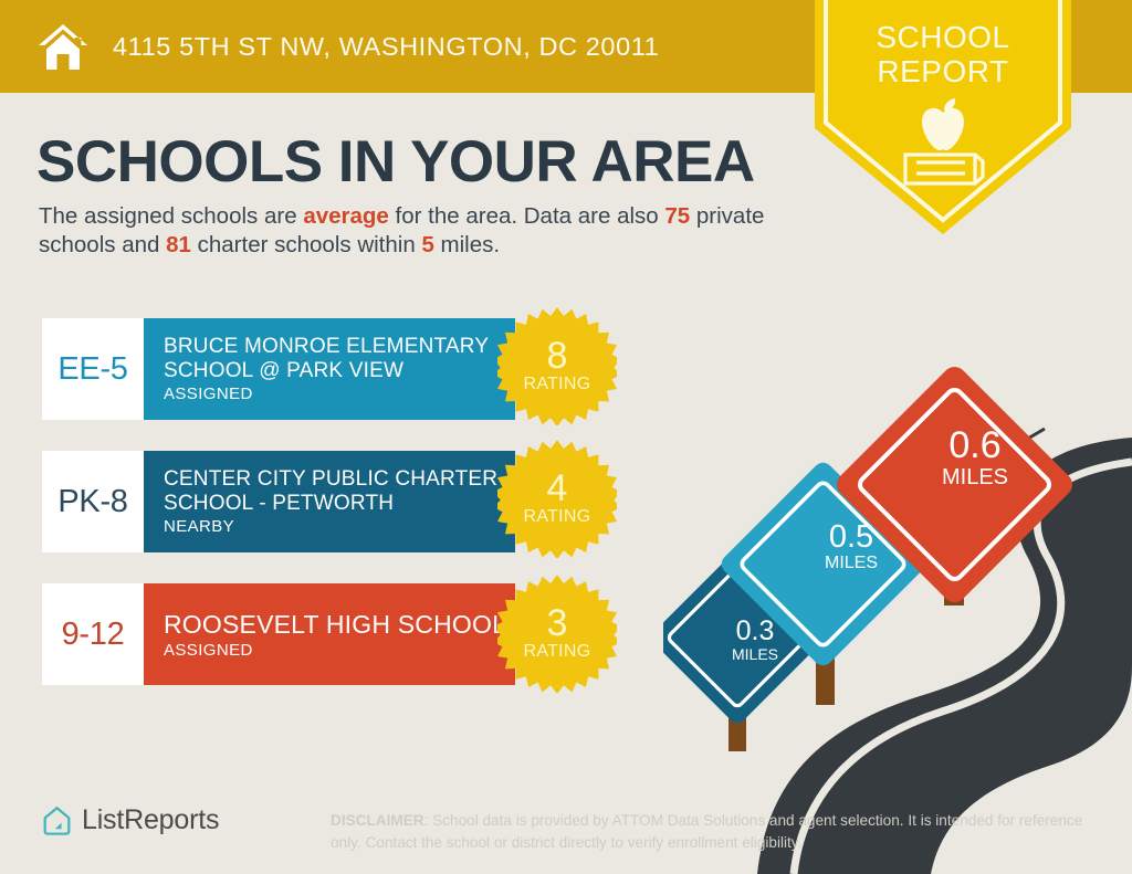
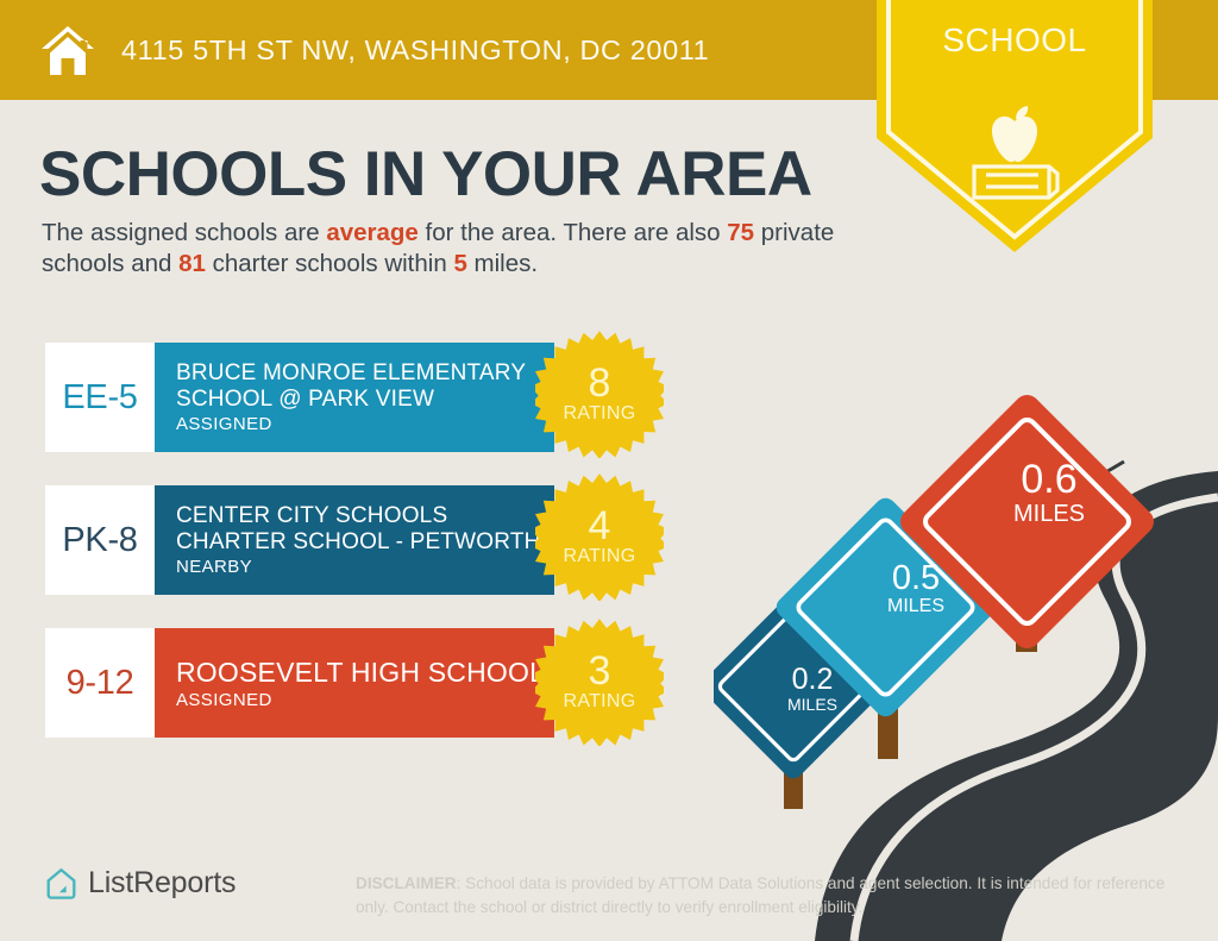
  4115 5TH ST NW, WASHINGTON, DC 20011
  SCHOOL
- REPORT
  SCHOOLS IN YOUR AREA
- The assigned schools are average for the area. Data are also 75 private schools and 81 charter schools within 5 miles.
+ The assigned schools are average for the area. There are also 75 private schools and 81 charter schools within 5 miles.
  EE-5
  BRUCE MONROE ELEMENTARY SCHOOL @ PARK VIEW
  ASSIGNED
  8
  RATING
  PK-8
- CENTER CITY PUBLIC CHARTER SCHOOL - PETWORTH
+ CENTER CITY SCHOOLS CHARTER SCHOOL - PETWORTH
  NEARBY
  4
  RATING
  9-12
  ROOSEVELT HIGH SCHOO
  ASSIGNED
  3
  RATING
- 0.3
+ 0.2
  MILES
  0.5
  MILES
  0.6
  MILES
  ListReports
  DISCLAIMER: School data is provided by ATTOM Data Solutions and agent selection. It is intended for reference only. Contact the school or district directly to verify enrollment eligibility.
